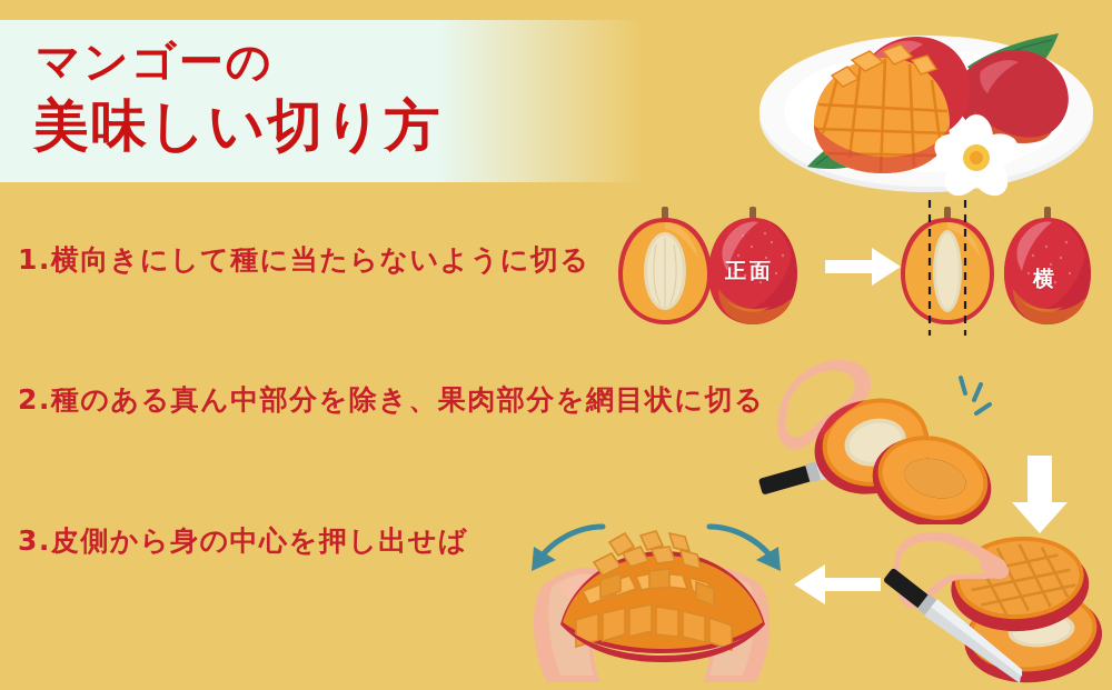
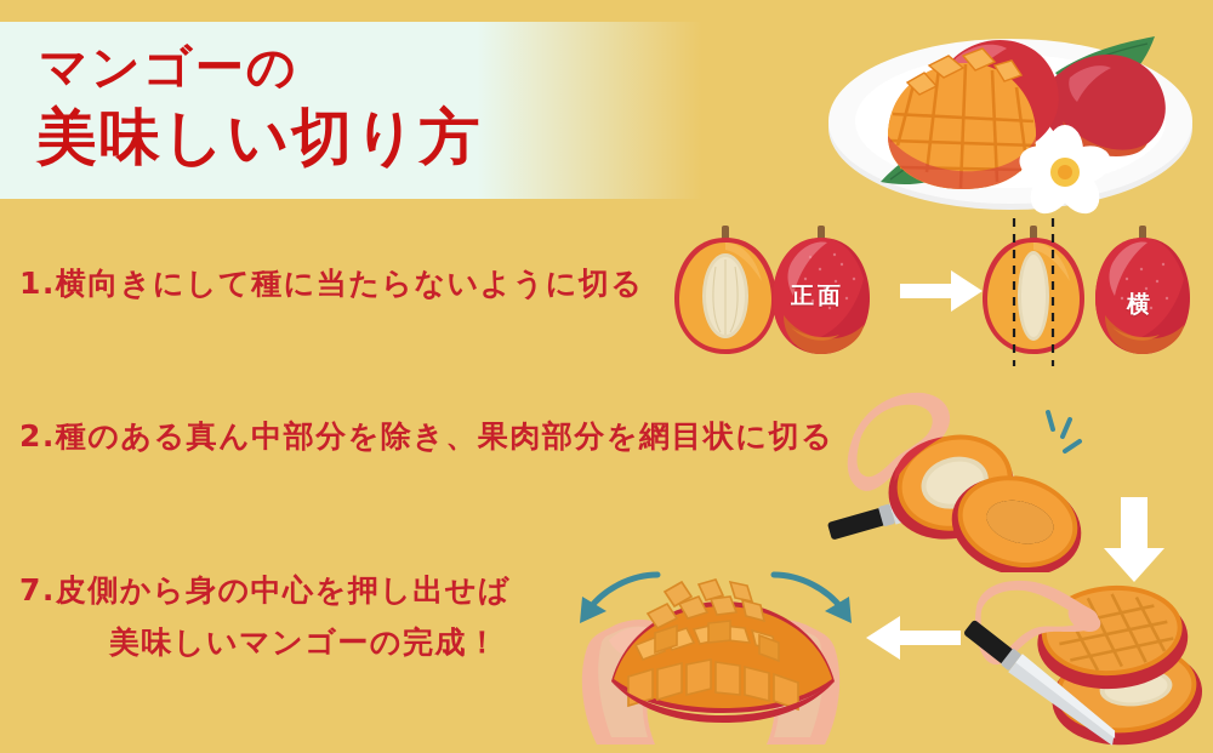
  マンゴーの
  美味しい切り方
  1.横向きにして種に当たらないように切る
  正面
  横
  2.種のある真ん中部分を除き、果肉部分を網目状に切る
- 3.皮側から身の中心を押し出せば
+ 7.皮側から身の中心を押し出せば
+ 美味しいマンゴーの完成！
